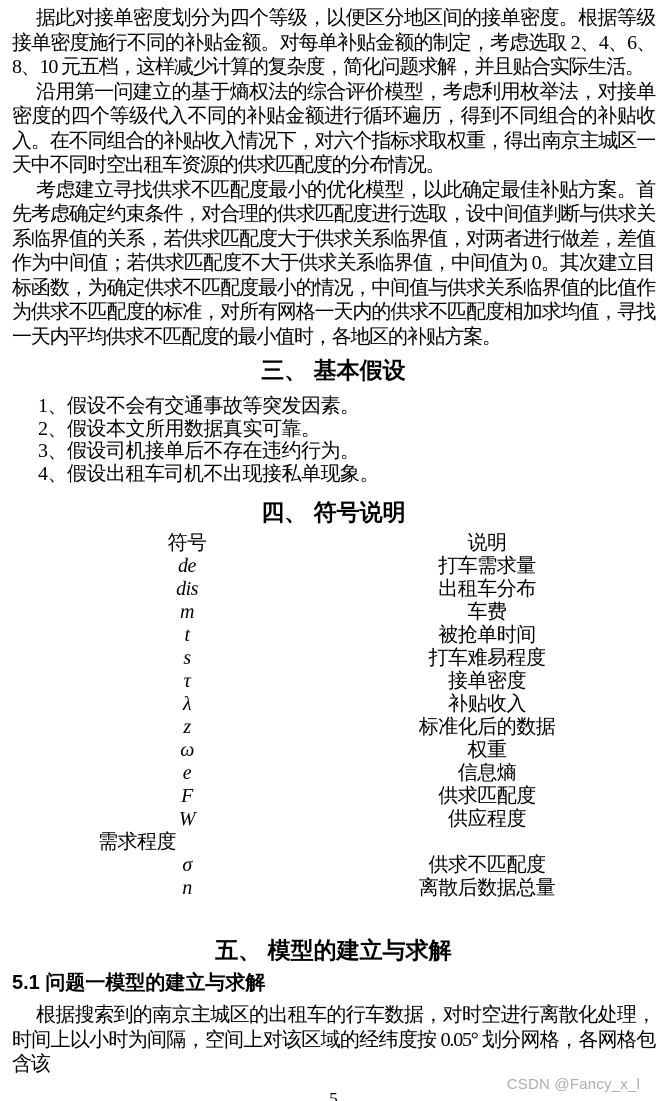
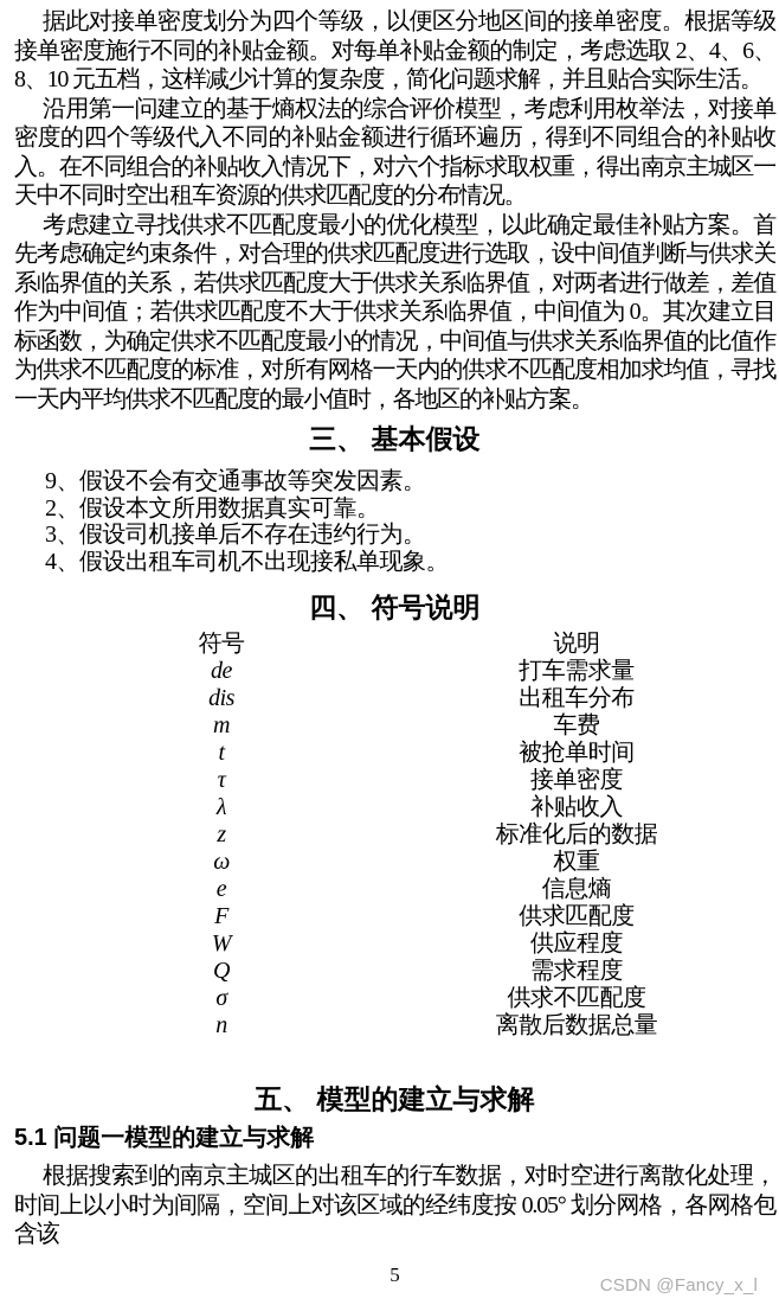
  据此对接单密度划分为四个等级，以便区分地区间的接单密度。根据等级接单密度施行不同的补贴金额。对每单补贴金额的制定，考虑选取 2、4、6、8、10 元五档，这样减少计算的复杂度，简化问题求解，并且贴合实际生活。
  沿用第一问建立的基于熵权法的综合评价模型，考虑利用枚举法，对接单密度的四个等级代入不同的补贴金额进行循环遍历，得到不同组合的补贴收入。在不同组合的补贴收入情况下，对六个指标求取权重，得出南京主城区一天中不同时空出租车资源的供求匹配度的分布情况。
  考虑建立寻找供求不匹配度最小的优化模型，以此确定最佳补贴方案。首先考虑确定约束条件，对合理的供求匹配度进行选取，设中间值判断与供求关系临界值的关系，若供求匹配度大于供求关系临界值，对两者进行做差，差值作为中间值；若供求匹配度不大于供求关系临界值，中间值为 0。其次建立目标函数，为确定供求不匹配度最小的情况，中间值与供求关系临界值的比值作为供求不匹配度的标准，对所有网格一天内的供求不匹配度相加求均值，寻找一天内平均供求不匹配度的最小值时，各地区的补贴方案。
  三、 基本假设
- 1、假设不会有交通事故等突发因素。
+ 9、假设不会有交通事故等突发因素。
  2、假设本文所用数据真实可靠。
  3、假设司机接单后不存在违约行为。
  4、假设出租车司机不出现接私单现象。
  四、 符号说明
  符号
  说明
  de
  打车需求量
  dis
  出租车分布
  m
  车费
  t
  被抢单时间
- s
- 打车难易程度
  τ
  接单密度
  λ
  补贴收入
  z
  标准化后的数据
  ω
  权重
  e
  信息熵
  F
  供求匹配度
  W
  供应程度
+ Q
  需求程度
  σ
  供求不匹配度
  n
  离散后数据总量
  五、 模型的建立与求解
  5.1 问题一模型的建立与求解
  根据搜索到的南京主城区的出租车的行车数据，对时空进行离散化处理，时间上以小时为间隔，空间上对该区域的经纬度按 0.05° 划分网格，各网格包含该
  5
  CSDN @Fancy_x_l
